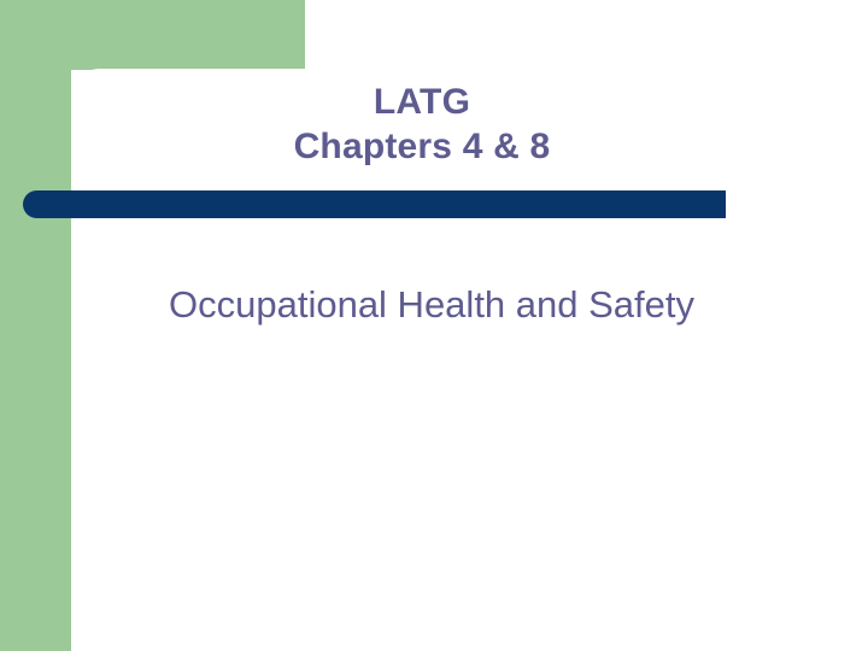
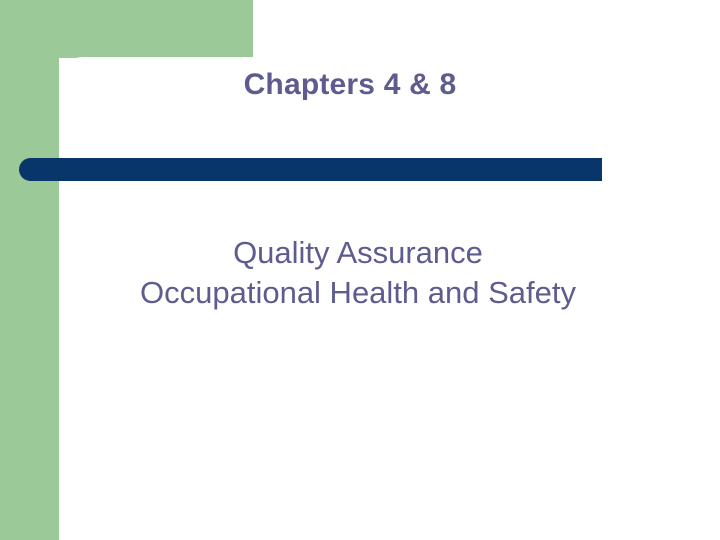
- LATG
  Chapters 4 & 8
+ Quality Assurance
  Occupational Health and Safety
